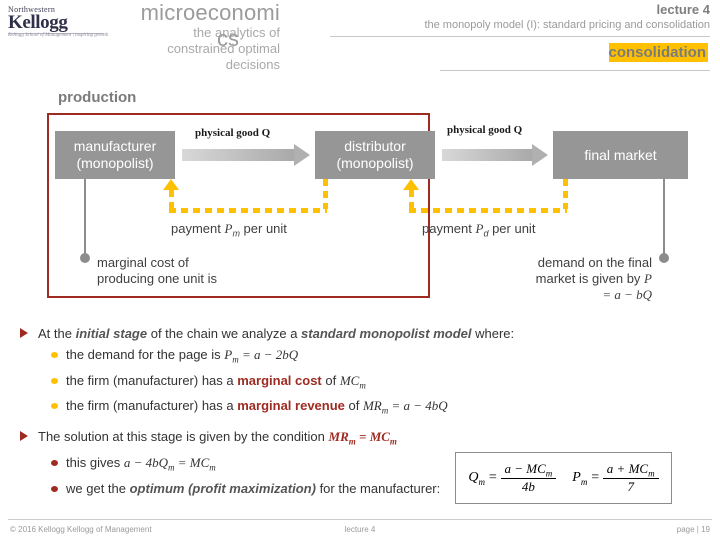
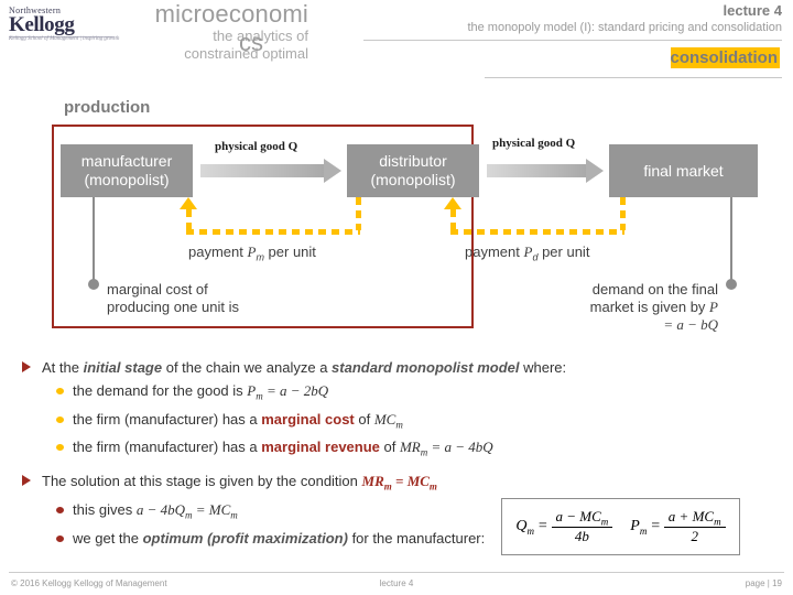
  Northwestern
  Kellogg
  microeconomi
  the analytics of
  constrained optimal
- decisions
  cs
  lecture 4
  the monopoly model (I): standard pricing and consolidation
  consolidation
  production
  manufacturer
  (monopolist)
  distributor
  (monopolist)
  final market
  physical good Q
  physical good Q
  payment Pm per unit
  payment Pd per unit
  marginal cost of
  producing one unit is
  demand on the final
  market is given by P
  = a − bQ
  At the initial stage of the chain we analyze a standard monopolist model where:
- the demand for the page is Pm = a − 2bQ
+ the demand for the good is Pm = a − 2bQ
  the firm (manufacturer) has a marginal cost of MCm
  the firm (manufacturer) has a marginal revenue of MRm = a − 4bQ
  The solution at this stage is given by the condition MRm = MCm
  this gives a − 4bQm = MCm
  we get the optimum (profit maximization) for the manufacturer:
  Qm
  =
  a − MCm
  4b
  Pm
  =
  a + MCm
- 7
+ 2
  © 2016 Kellogg Kellogg of Management
  lecture 4
  page | 19
